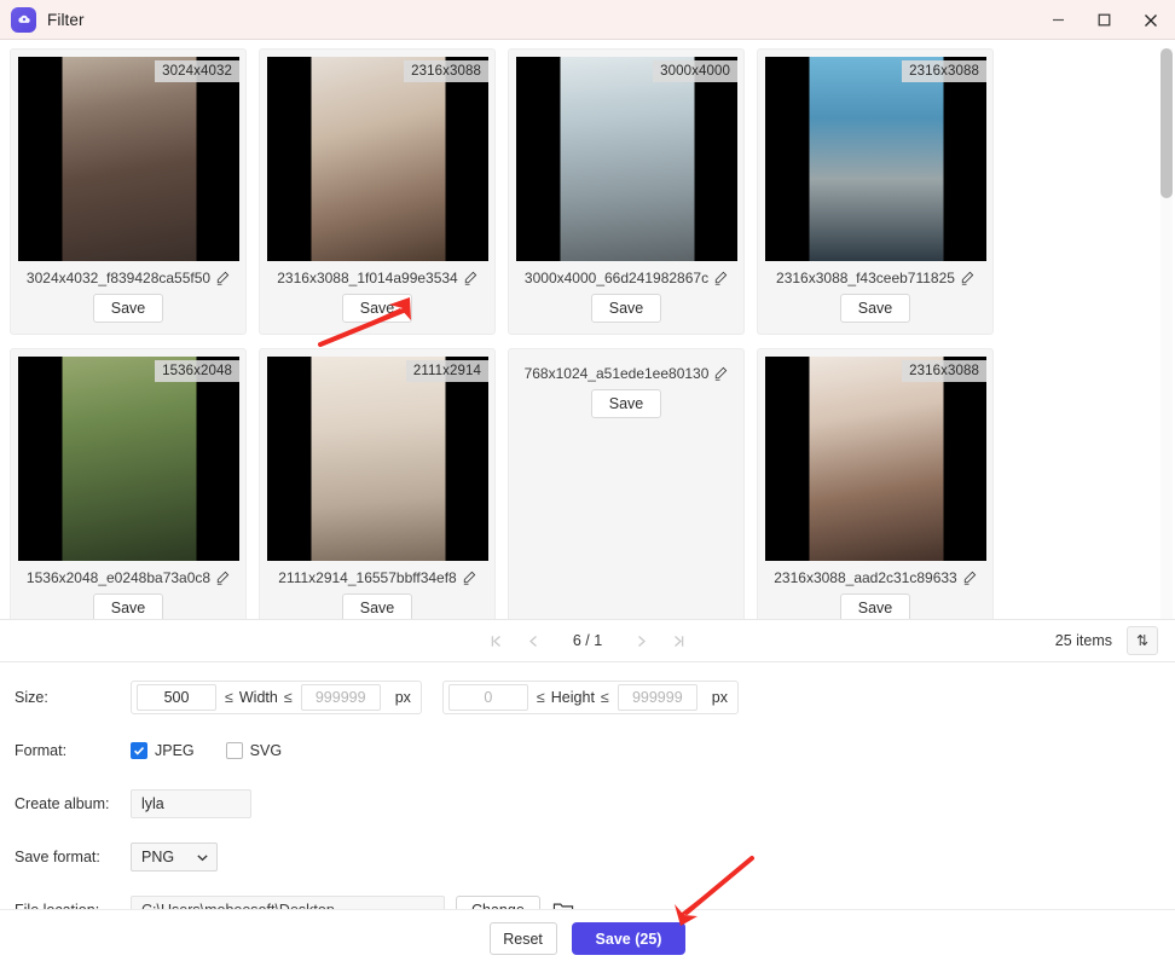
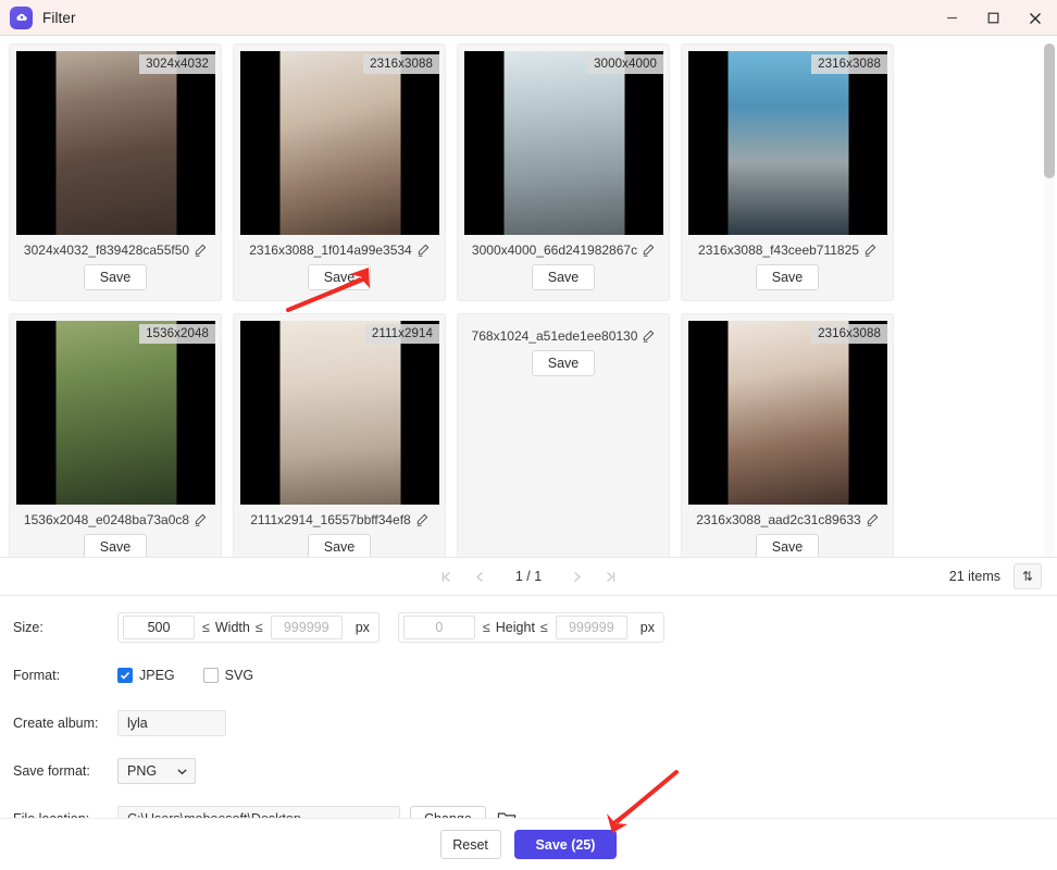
  Filter
  3024x4032
  3024x4032_f839428ca55f50
  Save
  2316x3088
  2316x3088_1f014a99e3534
  Save
  3000x4000
  3000x4000_66d241982867c
  Save
  2316x3088
  2316x3088_f43ceeb711825
  Save
  1536x2048
  1536x2048_e0248ba73a0c8
  Save
  2111x2914
  2111x2914_16557bbff34ef8
  Save
  768x1024_a51ede1ee80130
  Save
  2316x3088
  2316x3088_aad2c31c89633
  Save
- 6 / 1
+ 1 / 1
- 25 items
+ 21 items
  ⇅
  Size:
  500
  ≤
  Width
  ≤
  999999
  px
  0
  ≤
  Height
  ≤
  999999
  px
  Format:
  JPEG
  SVG
  Create album:
  lyla
  Save format:
  PNG
  Reset
  Save (25)
